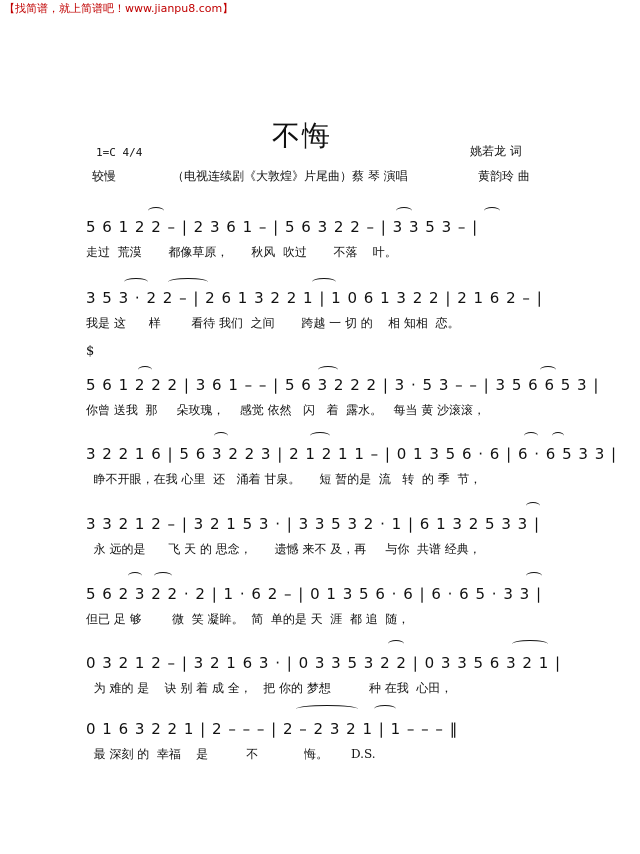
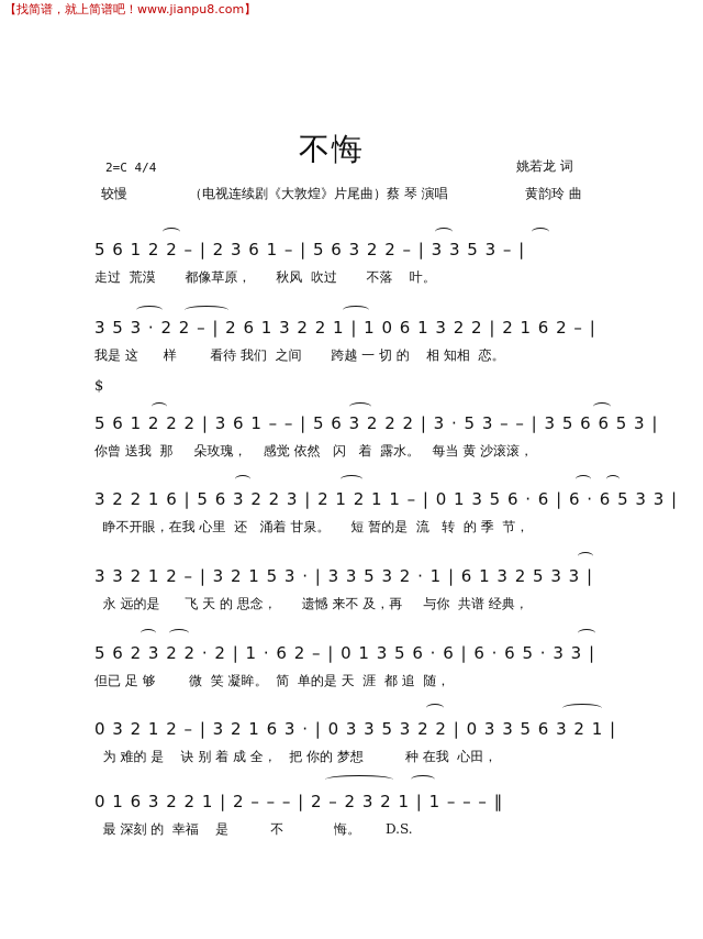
  【找简谱，就上简谱吧！www.jianpu8.com】
  不悔
- 1=C 4/4
+ 2=C 4/4
  姚若龙 词
  较慢
  （电视连续剧《大敦煌》片尾曲）蔡 琴 演唱
  黄韵玲 曲
  5 6 1 2 2 – | 2 3 6 1 – | 5 6 3 2 2 – | 3 3 5 3 – |
  走过 荒漠 都像草原， 秋风 吹过 不落 叶。
  3 5 3 · 2 2 – | 2 6 1 3 2 2 1 | 1 0 6 1 3 2 2 | 2 1 6 2 – |
  我是 这 样 看待 我们 之间 跨越 一 切 的 相 知相 恋。
  $
  5 6 1 2 2 2 | 3 6 1 – – | 5 6 3 2 2 2 | 3 · 5 3 – – | 3 5 6 6 5 3 |
  你曾 送我 那 朵玫瑰， 感觉 依然 闪 着 露水。 每当 黄 沙滚滚，
  3 2 2 1 6 | 5 6 3 2 2 3 | 2 1 2 1 1 – | 0 1 3 5 6 · 6 | 6 · 6 5 3 3 |
  睁不开眼，在我 心里 还 涌着 甘泉。 短 暂的是 流 转 的 季 节，
  3 3 2 1 2 – | 3 2 1 5 3 · | 3 3 5 3 2 · 1 | 6 1 3 2 5 3 3 |
  永 远的是 飞 天 的 思念， 遗憾 来不 及，再 与你 共谱 经典，
  5 6 2 3 2 2 · 2 | 1 · 6 2 – | 0 1 3 5 6 · 6 | 6 · 6 5 · 3 3 |
  但已 足 够 微 笑 凝眸。 简 单的是 天 涯 都 追 随，
  0 3 2 1 2 – | 3 2 1 6 3 · | 0 3 3 5 3 2 2 | 0 3 3 5 6 3 2 1 |
  为 难的 是 诀 别 着 成 全， 把 你的 梦想 种 在我 心田，
  0 1 6 3 2 2 1 | 2 – – – | 2 – 2 3 2 1 | 1 – – – ‖
  最 深刻 的 幸福 是 不 悔。 D.S.
